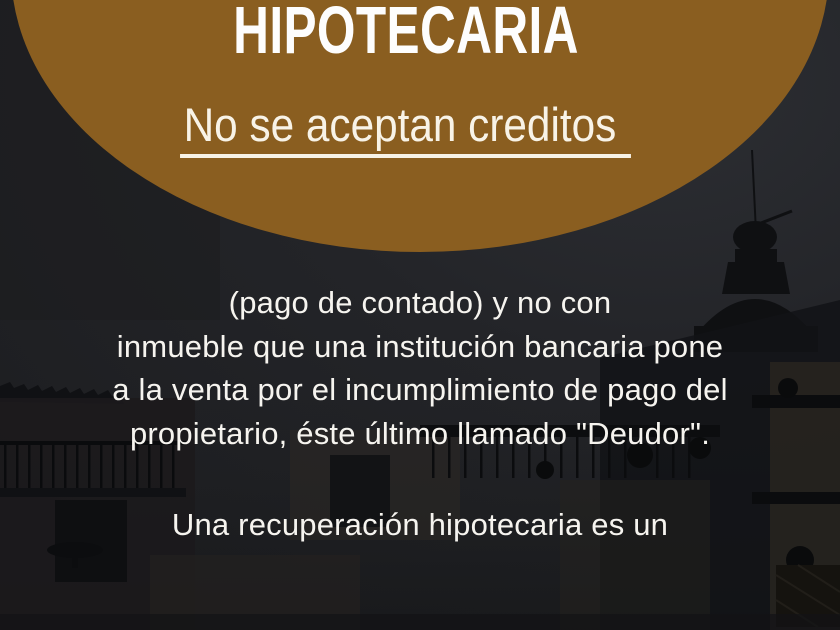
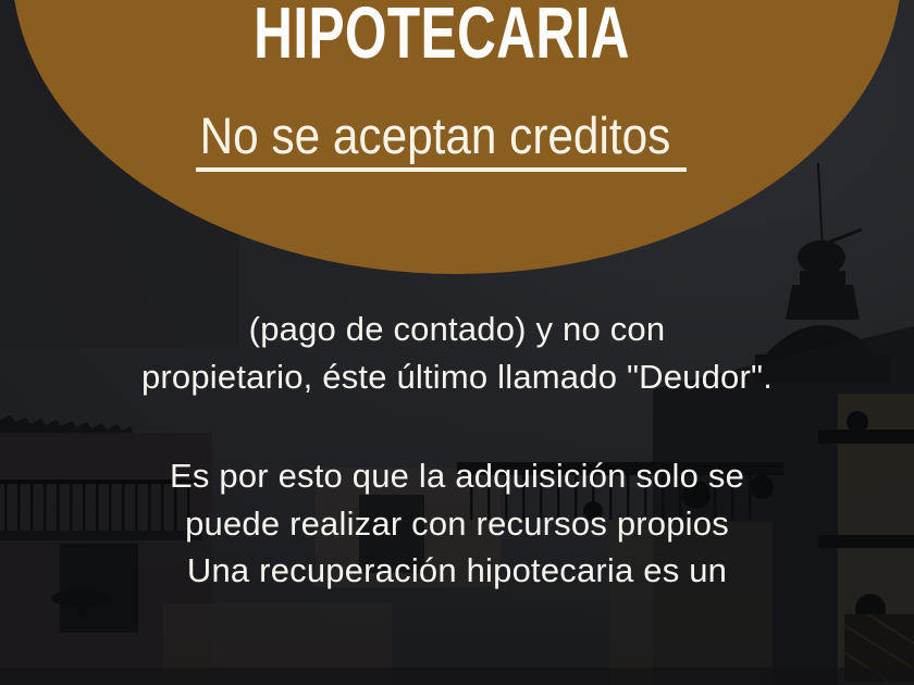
  HIPOTECARIA
  No se aceptan creditos
  (pago de contado) y no con
- inmueble que una institución bancaria pone
- a la venta por el incumplimiento de pago del
  propietario, éste último llamado "Deudor".
+ Es por esto que la adquisición solo se
+ puede realizar con recursos propios
  Una recuperación hipotecaria es un
